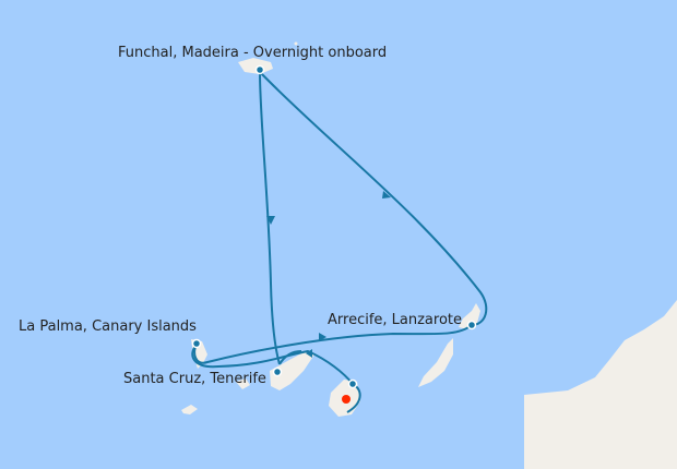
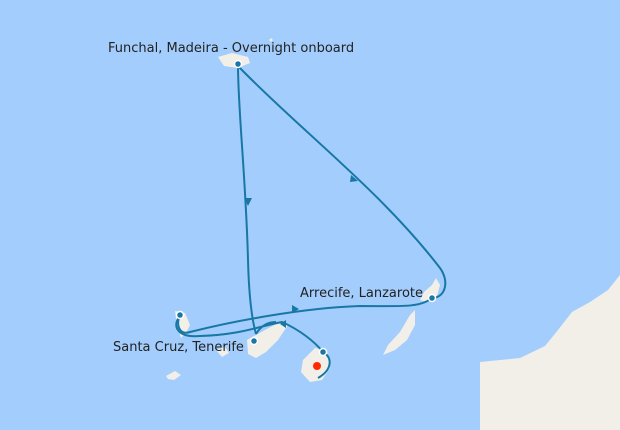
  Funchal, Madeira - Overnight onboard
- La Palma, Canary Islands
  Arrecife, Lanzarote
  Santa Cruz, Tenerife
